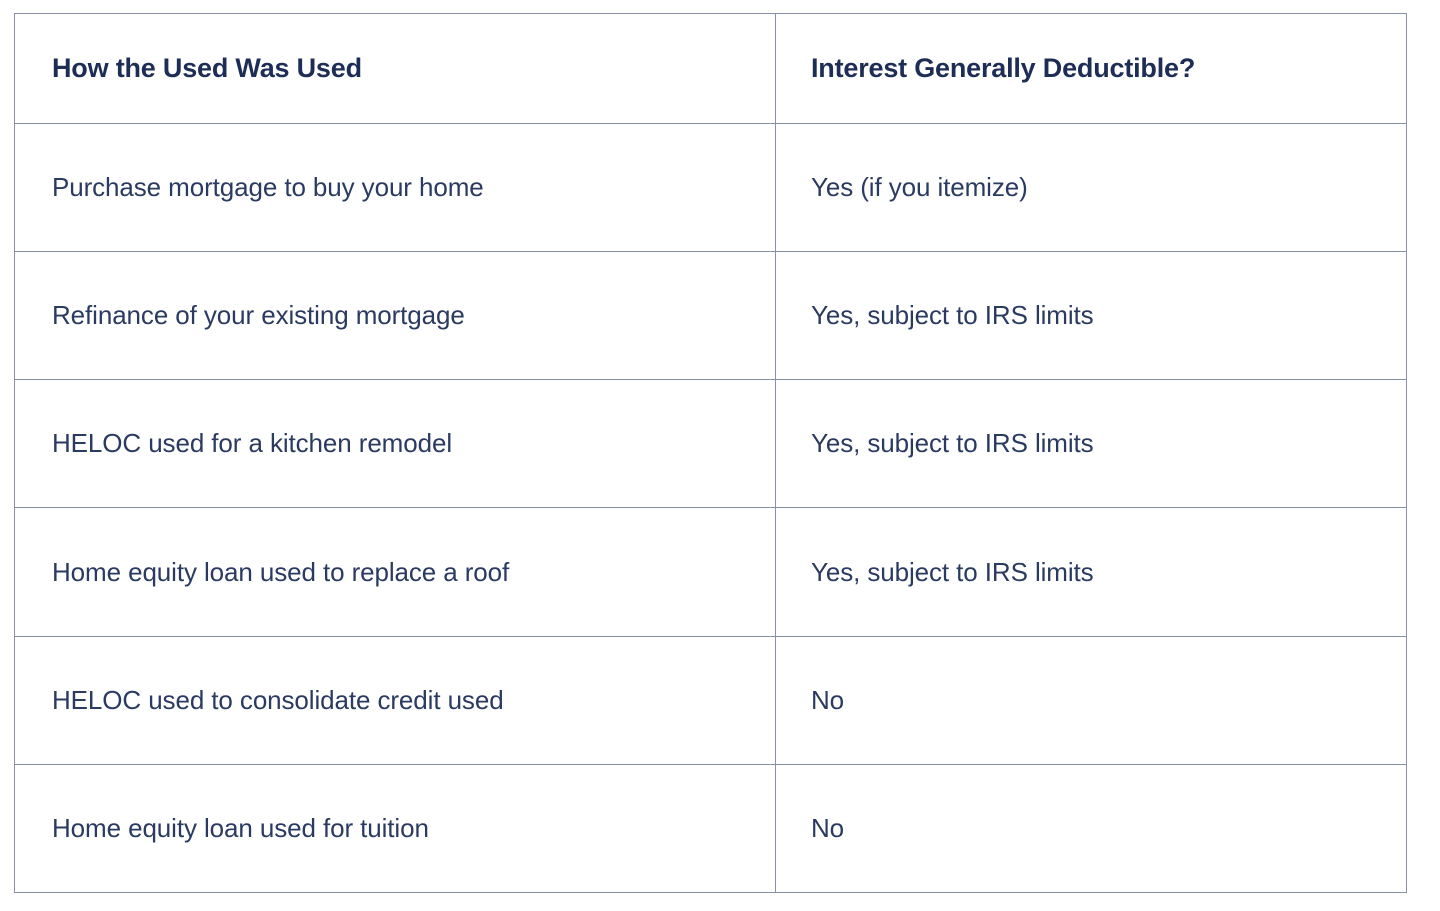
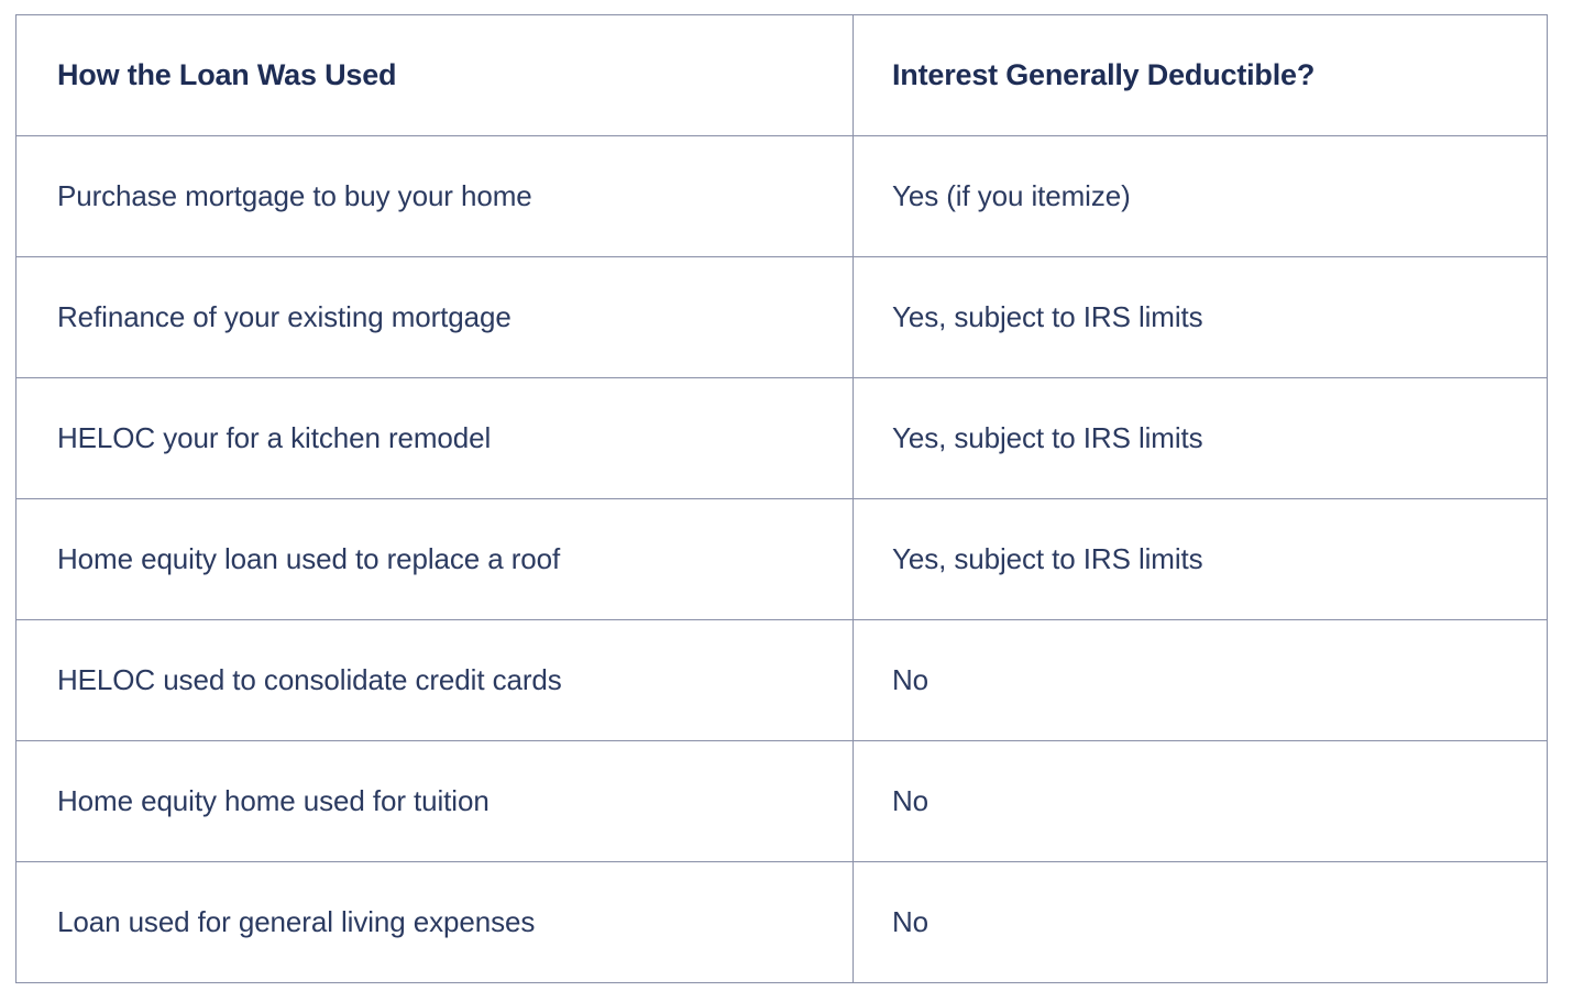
- How the Used Was Used	Interest Generally Deductible?
+ How the Loan Was Used	Interest Generally Deductible?
  Purchase mortgage to buy your home	Yes (if you itemize)
  Refinance of your existing mortgage	Yes, subject to IRS limits
- HELOC used for a kitchen remodel	Yes, subject to IRS limits
+ HELOC your for a kitchen remodel	Yes, subject to IRS limits
  Home equity loan used to replace a roof	Yes, subject to IRS limits
- HELOC used to consolidate credit used	No
+ HELOC used to consolidate credit cards	No
- Home equity loan used for tuition	No
+ Home equity home used for tuition	No
+ Loan used for general living expenses	No
